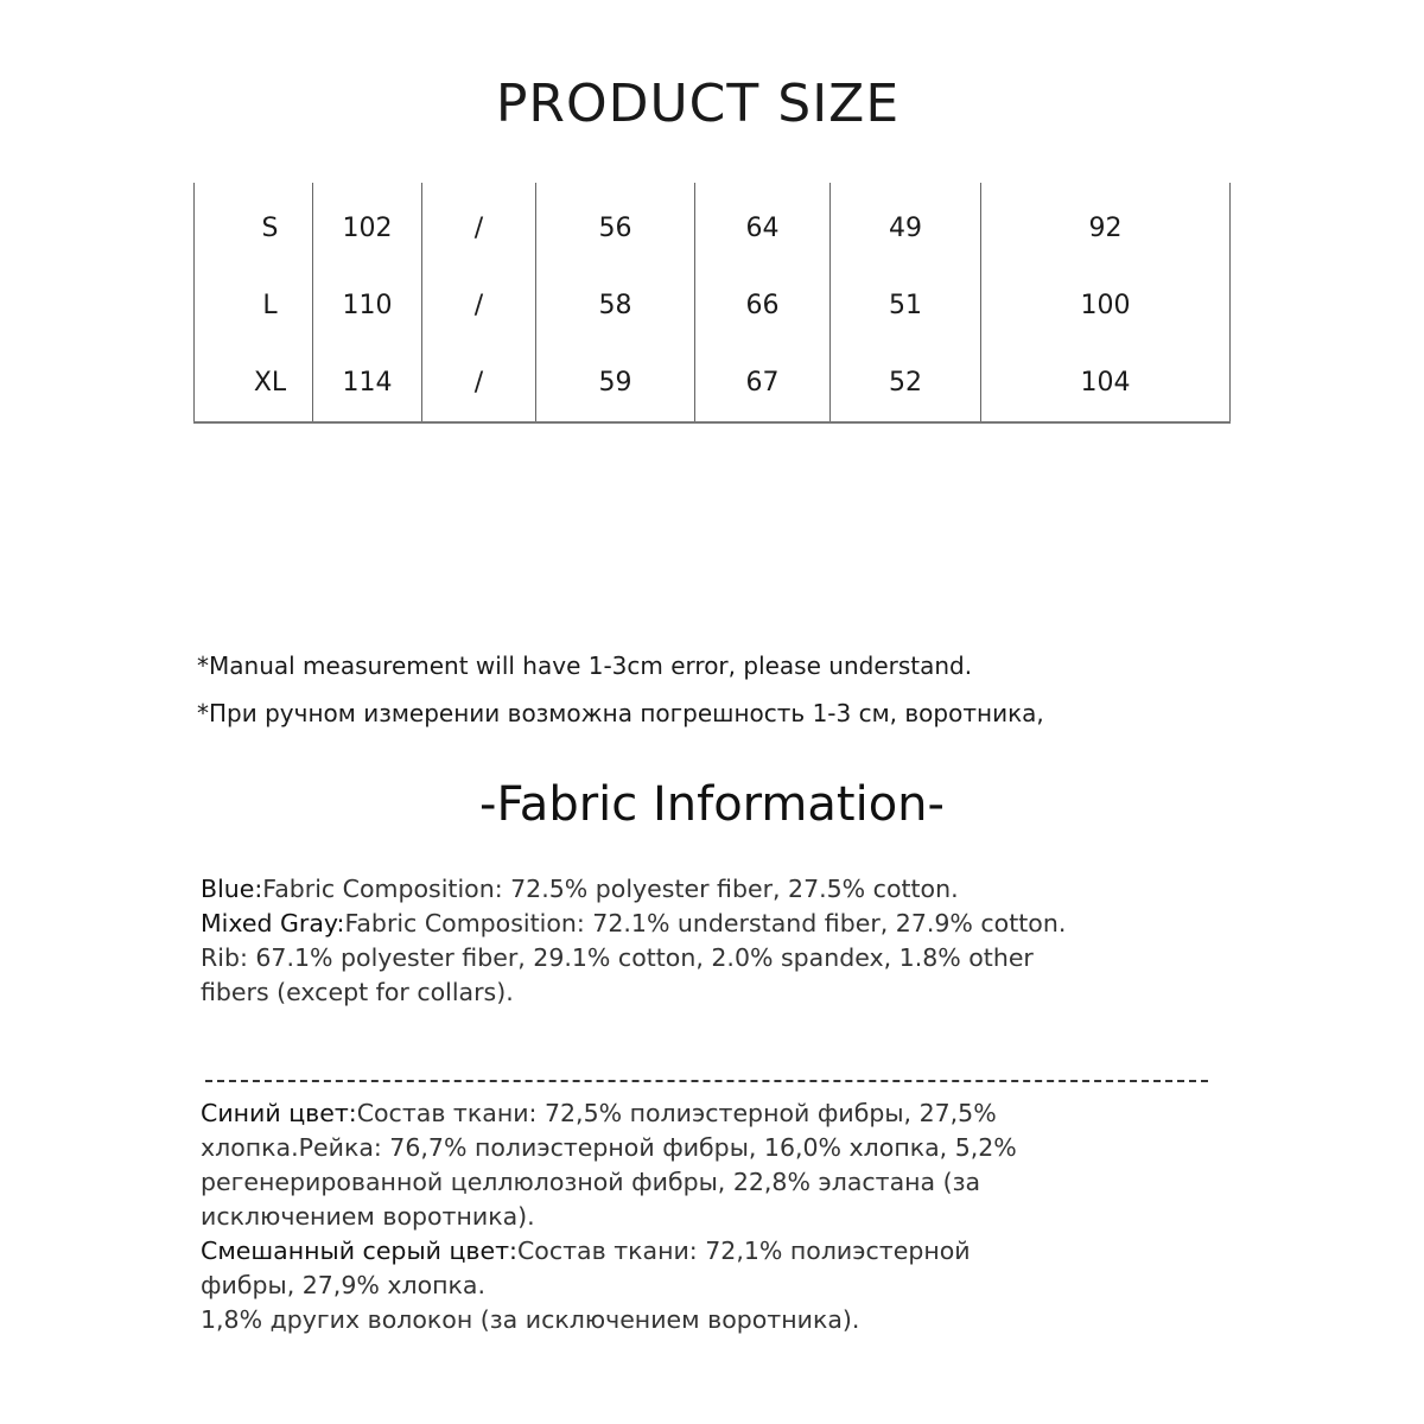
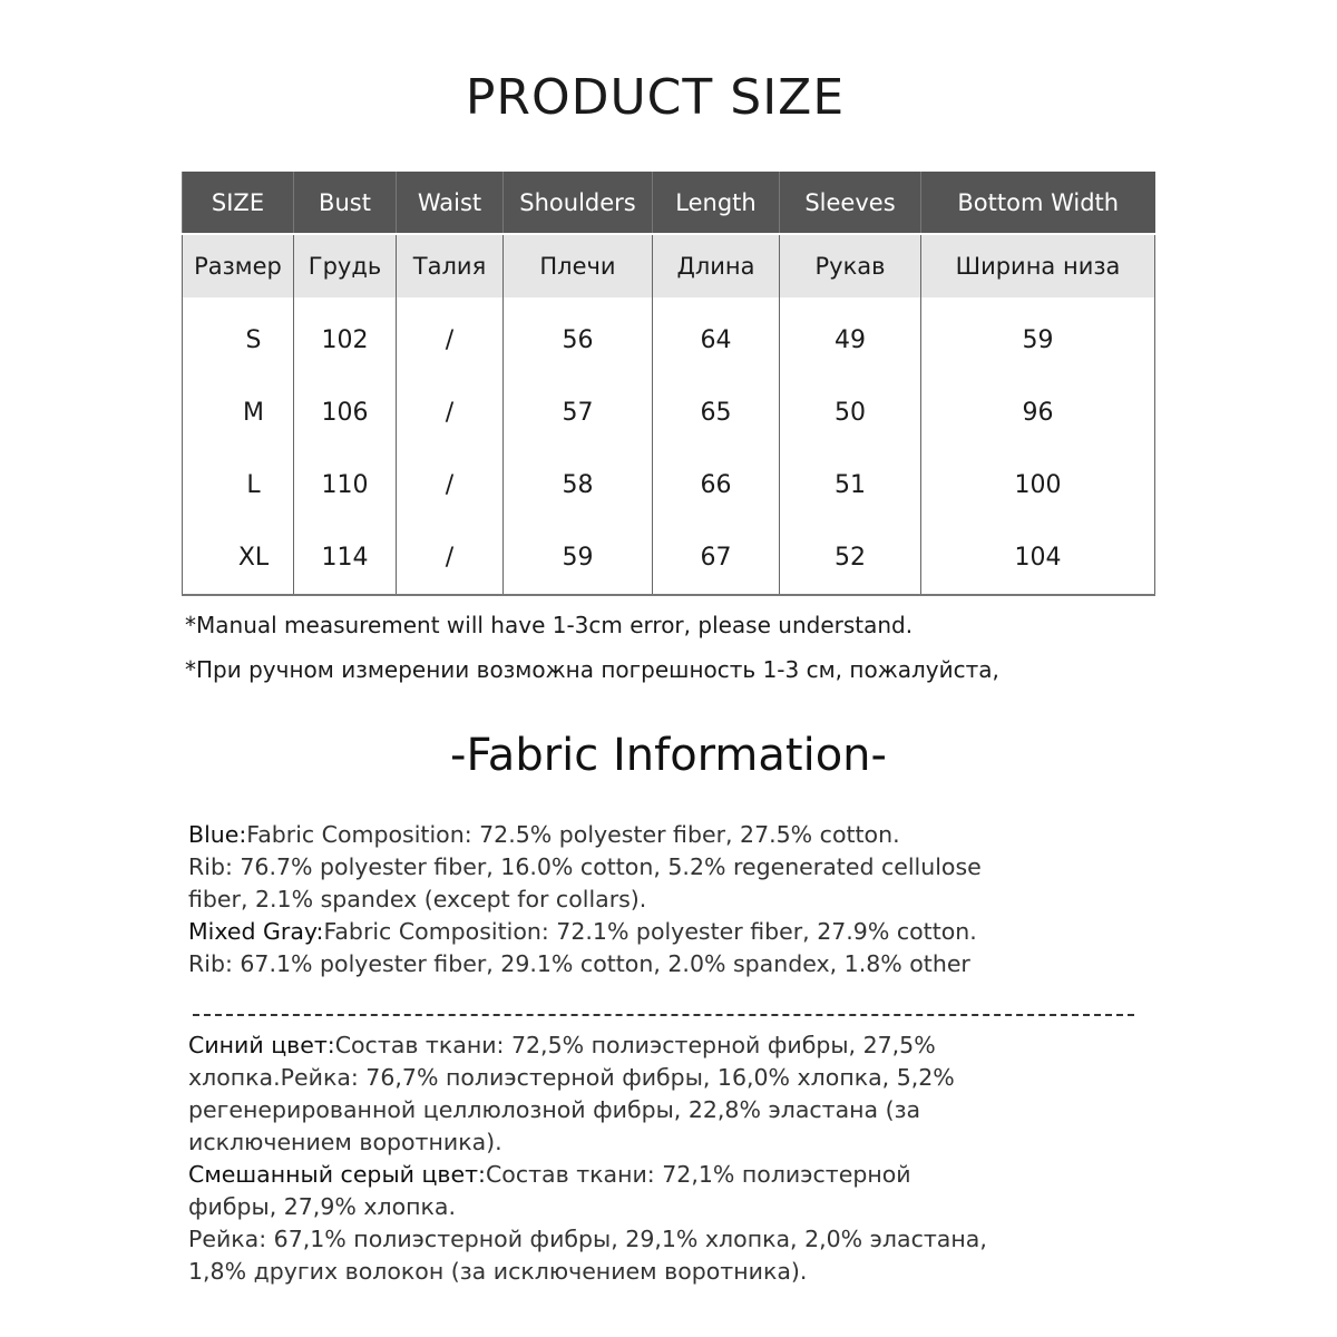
  PRODUCT SIZE
+ SIZE	Bust	Waist	Shoulders	Length	Sleeves	Bottom Width
+ Размер	Грудь	Талия	Плечи	Длина	Рукав	Ширина низа
- S	102	/	56	64	49	92
+ S	102	/	56	64	49	59
+ M	106	/	57	65	50	96
  L	110	/	58	66	51	100
  XL	114	/	59	67	52	104
  *Manual measurement will have 1-3cm error, please understand.
- *При ручном измерении возможна погрешность 1-3 см, воротника,
+ *При ручном измерении возможна погрешность 1-3 см, пожалуйста,
  -Fabric Information-
  Blue:Fabric Composition: 72.5% polyester fiber, 27.5% cotton.
+ Rib: 76.7% polyester fiber, 16.0% cotton, 5.2% regenerated cellulose
+ fiber, 2.1% spandex (except for collars).
- Mixed Gray:Fabric Composition: 72.1% understand fiber, 27.9% cotton.
+ Mixed Gray:Fabric Composition: 72.1% polyester fiber, 27.9% cotton.
  Rib: 67.1% polyester fiber, 29.1% cotton, 2.0% spandex, 1.8% other
- fibers (except for collars).
  Синий цвет:Состав ткани: 72,5% полиэстерной фибры, 27,5%
  хлопка.Рейка: 76,7% полиэстерной фибры, 16,0% хлопка, 5,2%
  регенерированной целлюлозной фибры, 22,8% эластана (за
  исключением воротника).
  Смешанный серый цвет:Состав ткани: 72,1% полиэстерной
  фибры, 27,9% хлопка.
+ Рейка: 67,1% полиэстерной фибры, 29,1% хлопка, 2,0% эластана,
  1,8% других волокон (за исключением воротника).
